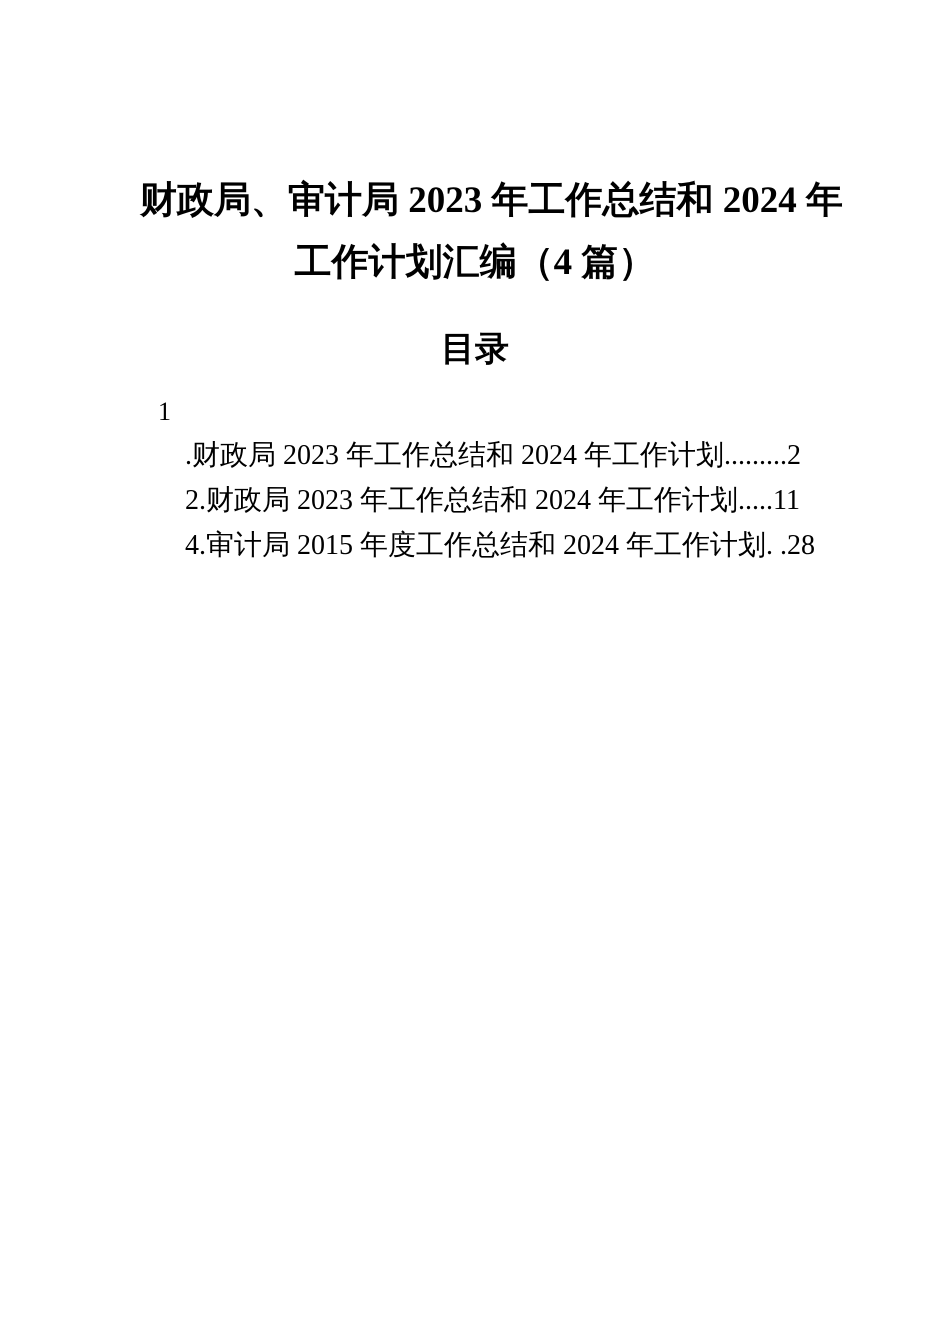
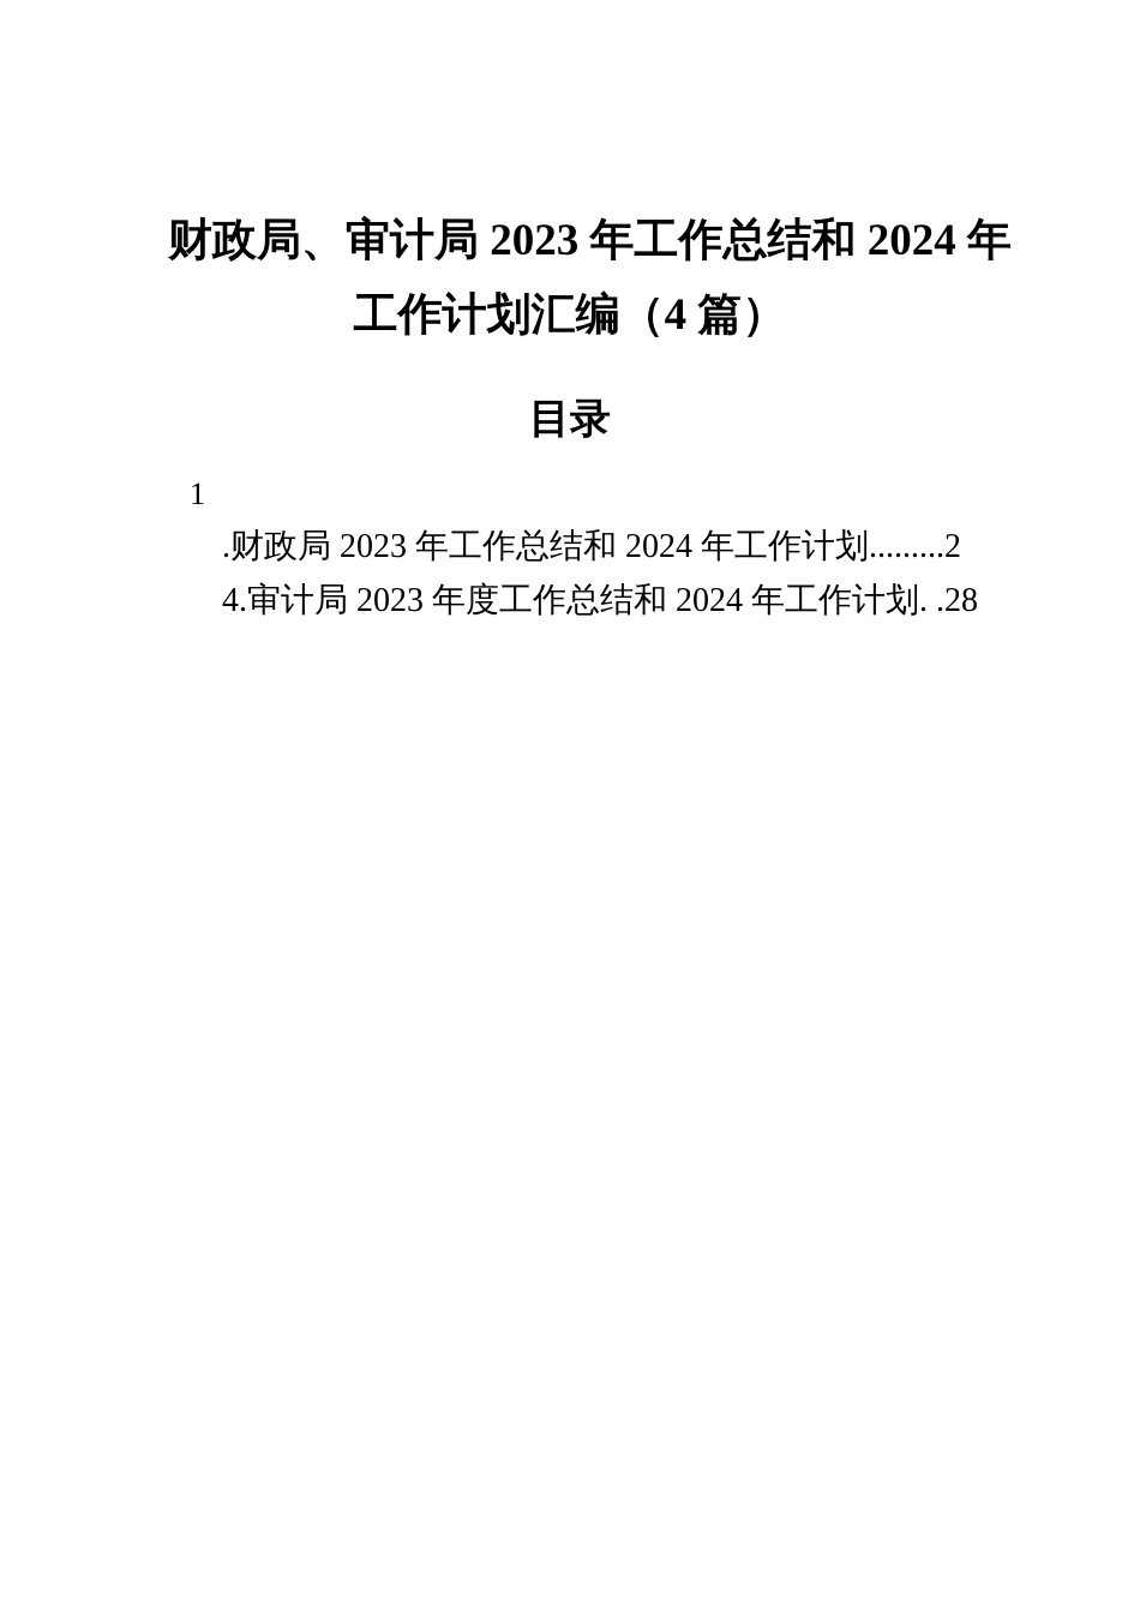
  财政局、审计局 2023 年工作总结和 2024 年
  工作计划汇编（4 篇）
  目录
  1
  .财政局 2023 年工作总结和 2024 年工作计划.........2
- 2.财政局 2023 年工作总结和 2024 年工作计划.....11
- 4.审计局 2015 年度工作总结和 2024 年工作计划. .28
+ 4.审计局 2023 年度工作总结和 2024 年工作计划. .28
